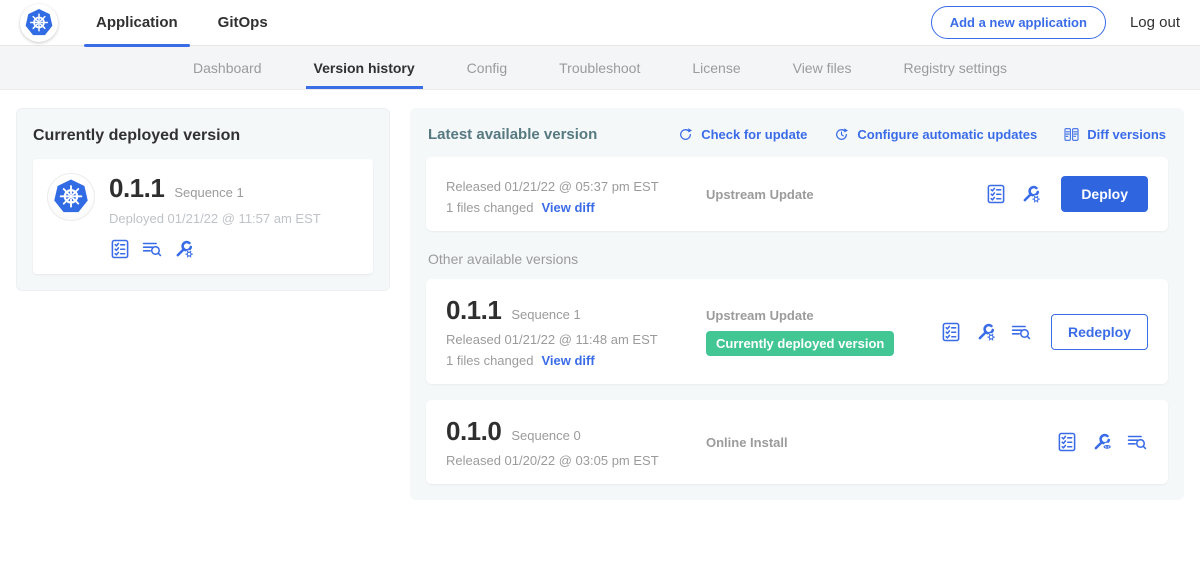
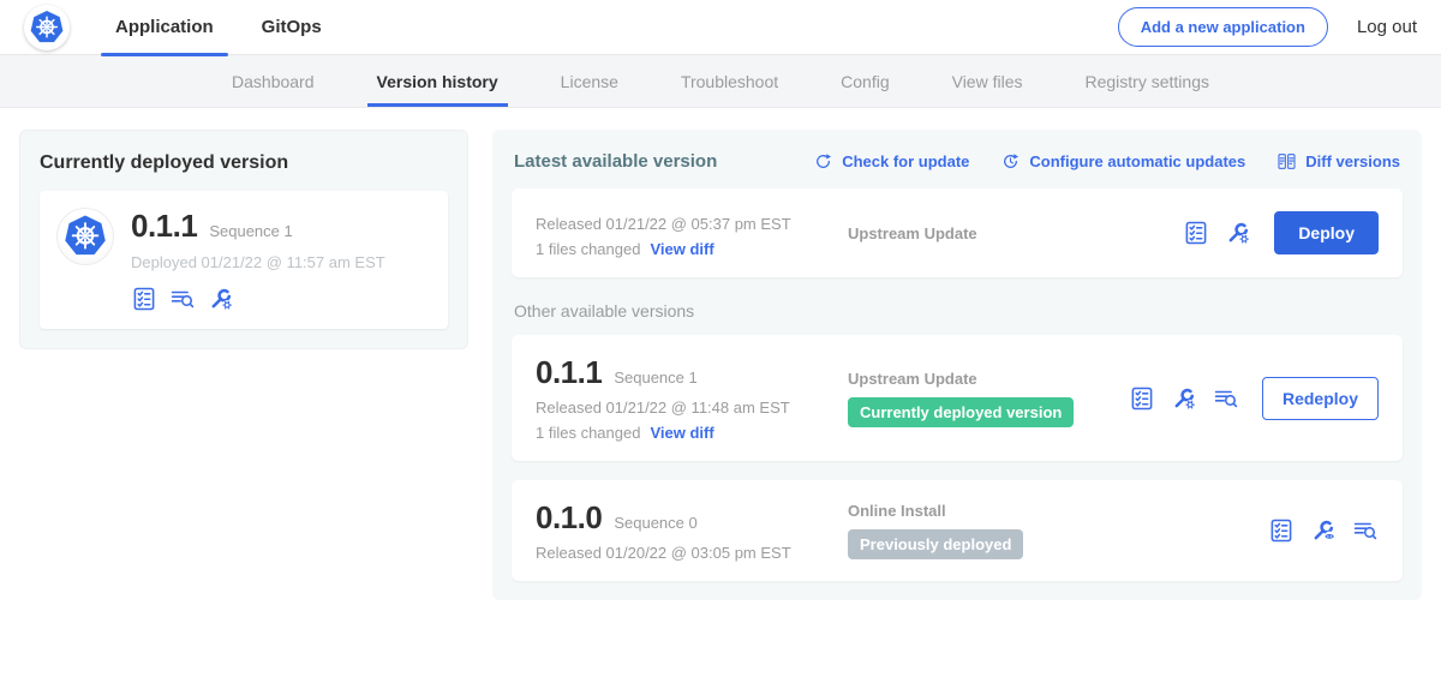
  Application
  GitOps
  Add a new application
  Log out
  Dashboard
  Version history
- Config
+ License
  Troubleshoot
- License
+ Config
  View files
  Registry settings
  Currently deployed version
  0.1.1
  Sequence 1
  Deployed 01/21/22 @ 11:57 am EST
  Latest available version
  Check for update
  Configure automatic updates
  Diff versions
  Released 01/21/22 @ 05:37 pm EST
  1 files changed
  View diff
  Upstream Update
  Deploy
  Other available versions
  0.1.1
  Sequence 1
  Released 01/21/22 @ 11:48 am EST
  1 files changed
  View diff
  Upstream Update
  Currently deployed version
  Redeploy
  0.1.0
  Sequence 0
  Released 01/20/22 @ 03:05 pm EST
  Online Install
+ Previously deployed
